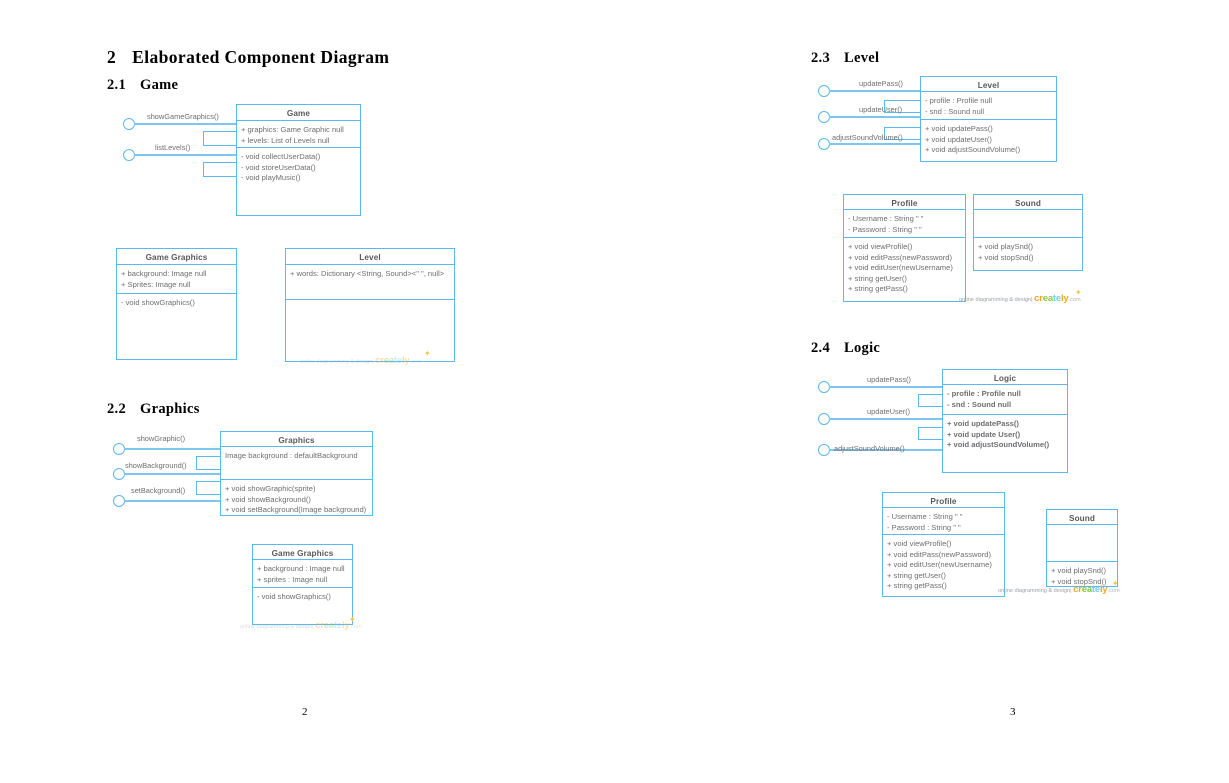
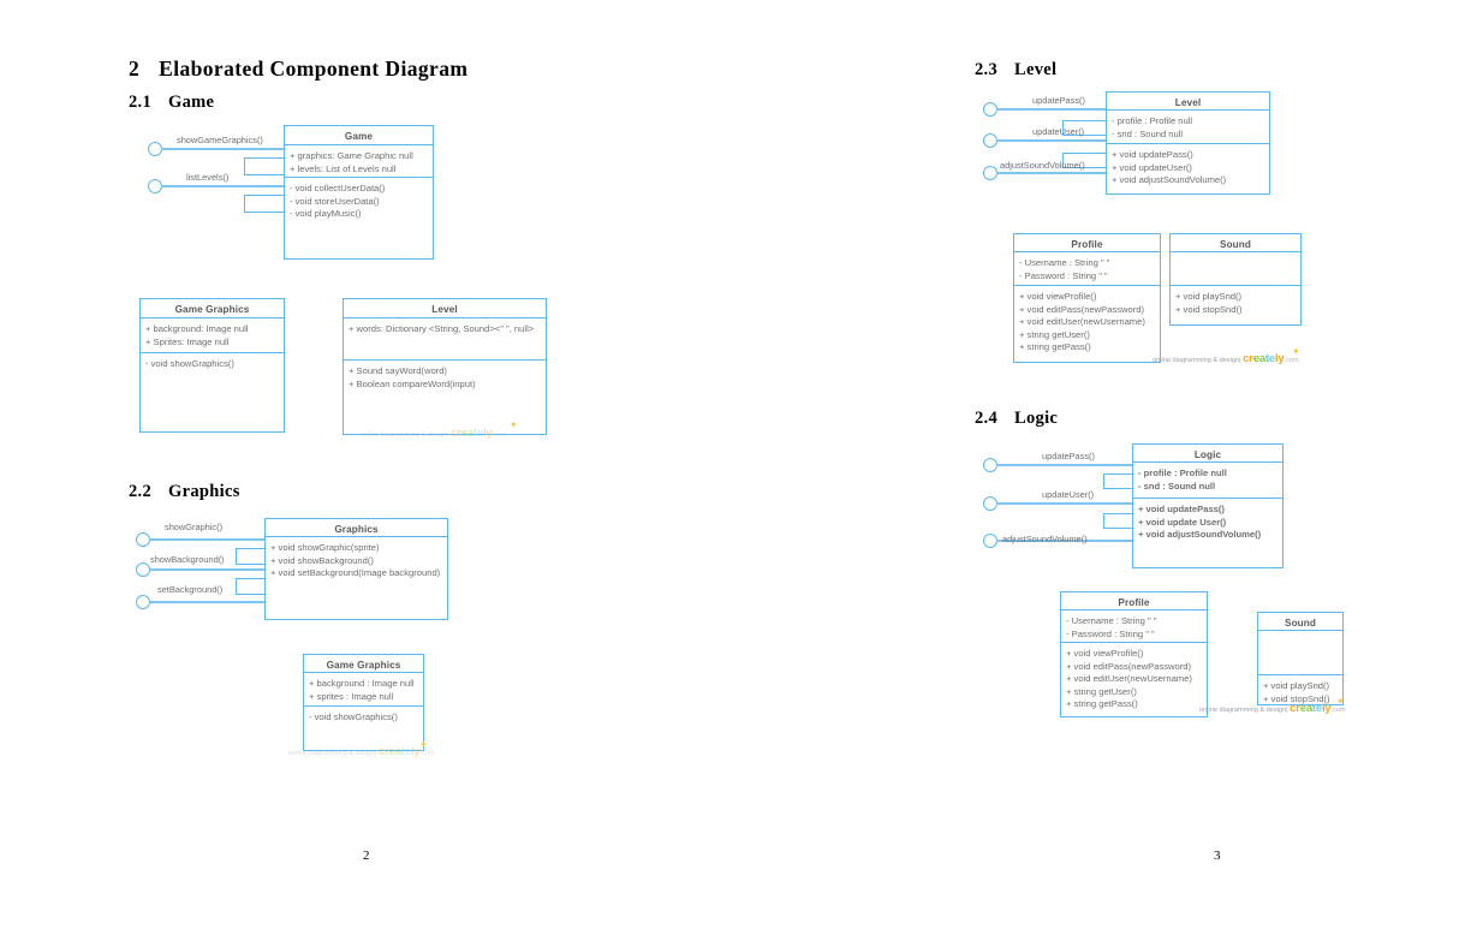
  2 Elaborated Component Diagram
  2.1 Game
  showGameGraphics()
  listLevels()
  Game
  + graphics: Game Graphic null
  + levels: List of Levels null
  - void collectUserData()
  - void storeUserData()
  - void playMusic()
  Game Graphics
  + background: Image null
  + Sprites: Image null
  - void showGraphics()
  Level
  + words: Dictionary <String, Sound><" ", null>
+ + Sound sayWord(word)
+ + Boolean compareWord(input)
  ✦
  2.2 Graphics
  showGraphic()
  showBackground()
  setBackground()
  Graphics
- Image background : defaultBackground
  + void showGraphic(sprite)
  + void showBackground()
  + void setBackground(Image background)
  Game Graphics
  + background : Image null
  + sprites : Image null
  - void showGraphics()
  ✦
  2
  2.3 Level
  updatePass()
  updateUser()
  adjustSoundVolume()
  Level
  - profile : Profile null
  - snd : Sound null
  + void updatePass()
  + void updateUser()
  + void adjustSoundVolume()
  Profile
  - Username : String " "
  - Password : String " "
  + void viewProfile()
  + void editPass(newPassword)
  + void editUser(newUsername)
  + string getUser()
  + string getPass()
  Sound
  + void playSnd()
  + void stopSnd()
  ✦
  2.4 Logic
  updatePass()
  updateUser()
  adjustSoundVolume()
  Logic
  - profile : Profile null
  - snd : Sound null
  + void updatePass()
  + void update User()
  + void adjustSoundVolume()
  Profile
  - Username : String " "
  - Password : String " "
  + void viewProfile()
  + void editPass(newPassword)
  + void editUser(newUsername)
  + string getUser()
  + string getPass()
  Sound
  + void playSnd()
  + void stopSnd()
  ✦
  3
